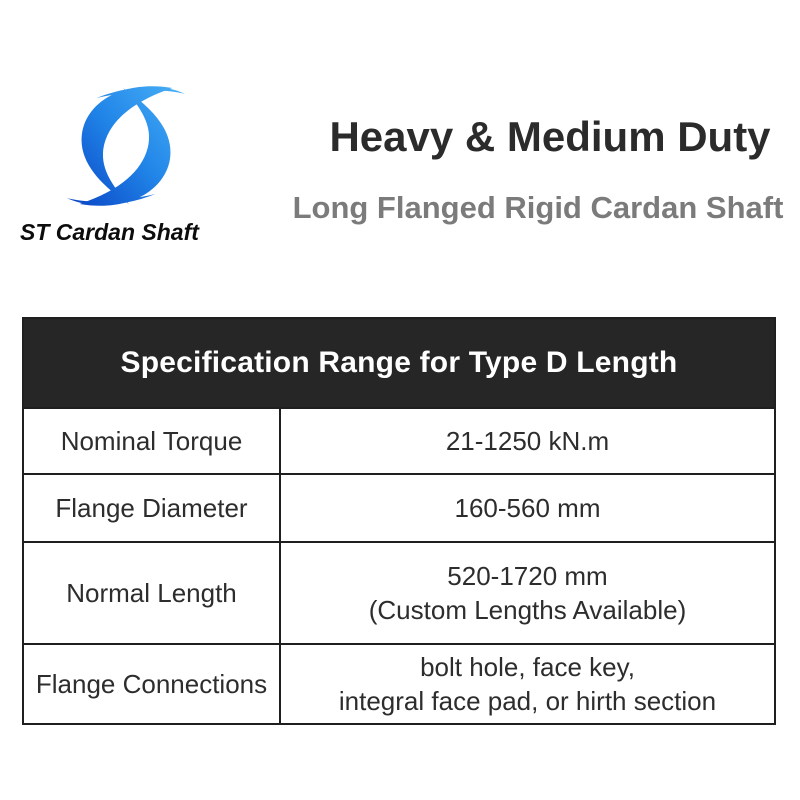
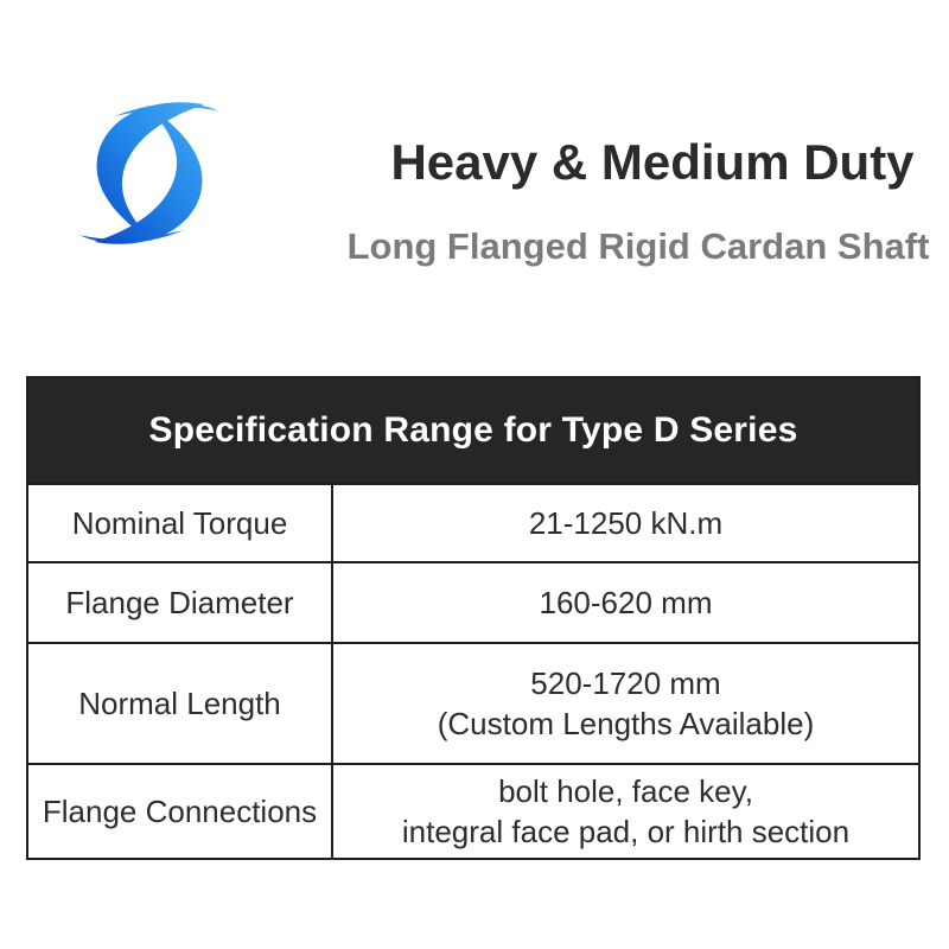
- ST Cardan Shaft
  Heavy & Medium Duty
  Long Flanged Rigid Cardan Shaft
- Specification Range for Type D Length
+ Specification Range for Type D Series
  Nominal Torque
  21-1250 kN.m
  Flange Diameter
- 160-560 mm
+ 160-620 mm
  Normal Length
  520-1720 mm
  (Custom Lengths Available)
  Flange Connections
  bolt hole, face key,
  integral face pad, or hirth section
